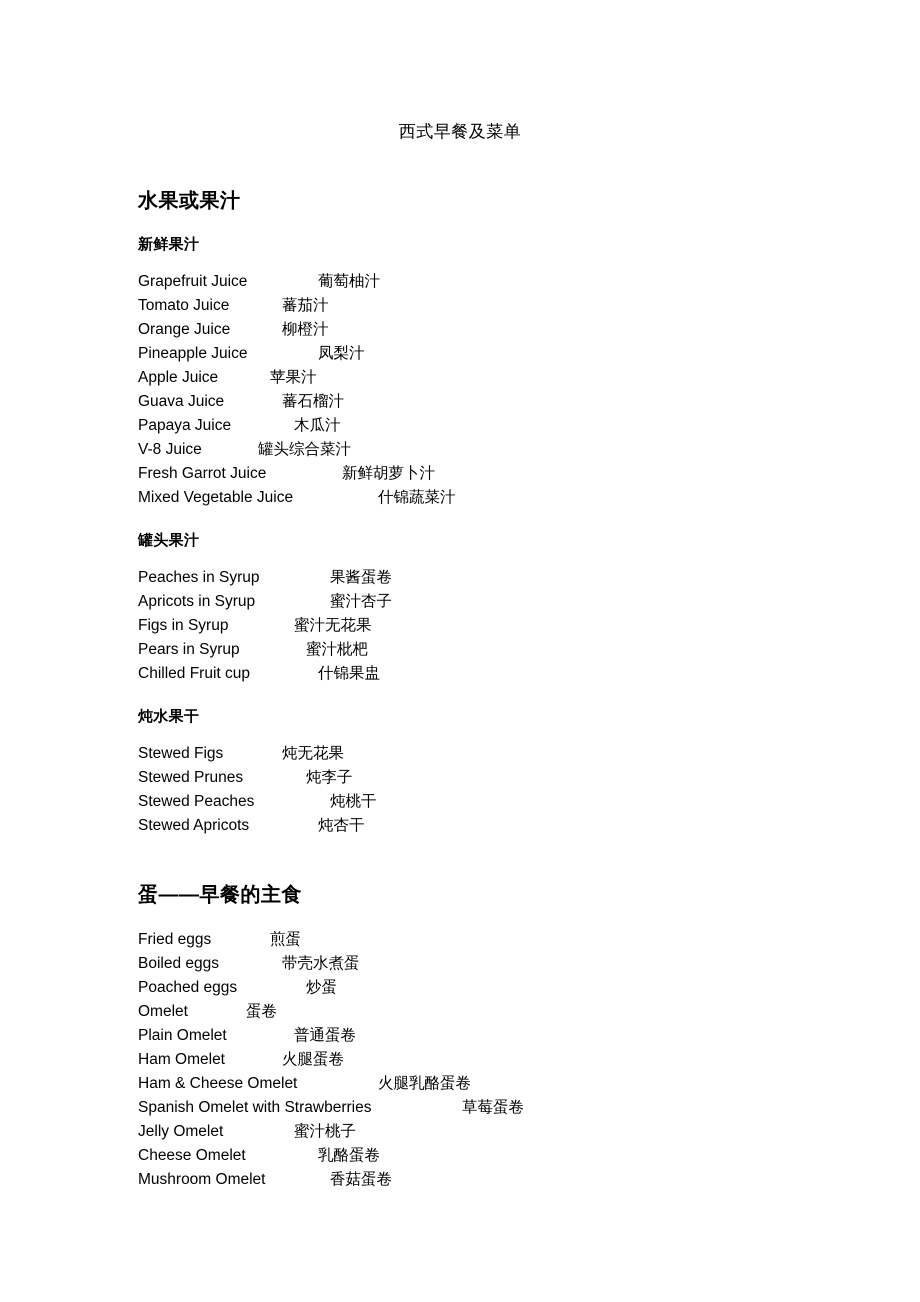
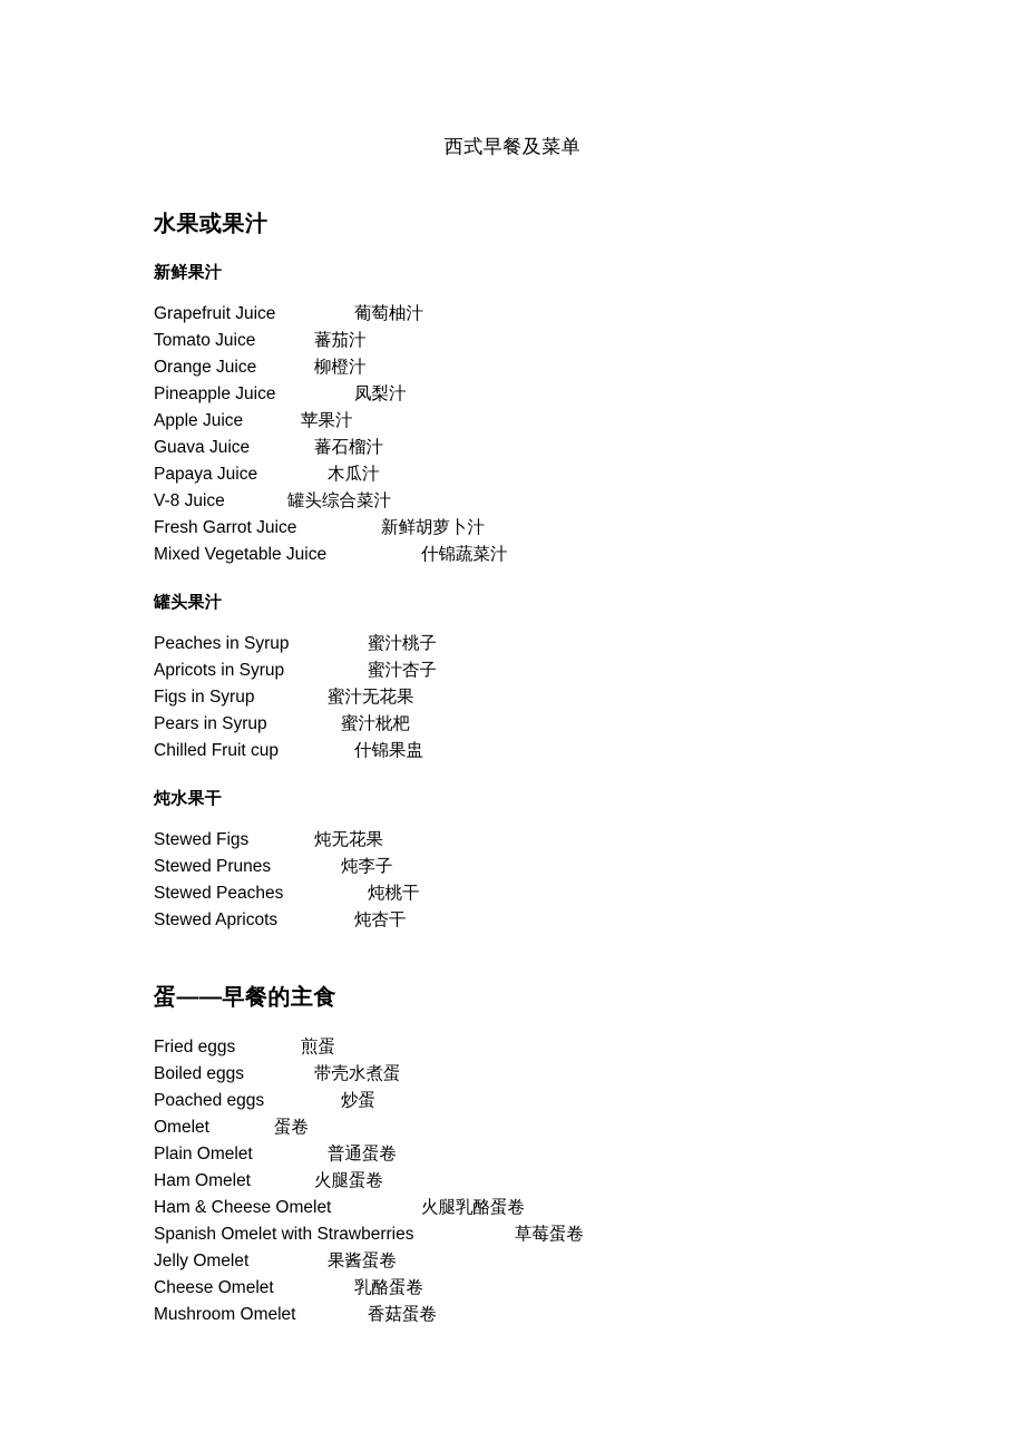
  西式早餐及菜单
  水果或果汁
  新鲜果汁
  Grapefruit Juice 葡萄柚汁
  Tomato Juice 蕃茄汁
  Orange Juice 柳橙汁
  Pineapple Juice 凤梨汁
  Apple Juice 苹果汁
  Guava Juice 蕃石榴汁
  Papaya Juice 木瓜汁
  V-8 Juice 罐头综合菜汁
  Fresh Garrot Juice 新鲜胡萝卜汁
  Mixed Vegetable Juice 什锦蔬菜汁
  罐头果汁
- Peaches in Syrup 果酱蛋卷
+ Peaches in Syrup 蜜汁桃子
  Apricots in Syrup 蜜汁杏子
  Figs in Syrup 蜜汁无花果
  Pears in Syrup 蜜汁枇杷
  Chilled Fruit cup 什锦果盅
  炖水果干
  Stewed Figs 炖无花果
  Stewed Prunes 炖李子
  Stewed Peaches 炖桃干
  Stewed Apricots 炖杏干
  蛋——早餐的主食
  Fried eggs 煎蛋
  Boiled eggs 带壳水煮蛋
  Poached eggs 炒蛋
  Omelet 蛋卷
  Plain Omelet 普通蛋卷
  Ham Omelet 火腿蛋卷
  Ham & Cheese Omelet 火腿乳酪蛋卷
  Spanish Omelet with Strawberries 草莓蛋卷
- Jelly Omelet 蜜汁桃子
+ Jelly Omelet 果酱蛋卷
  Cheese Omelet 乳酪蛋卷
  Mushroom Omelet 香菇蛋卷
